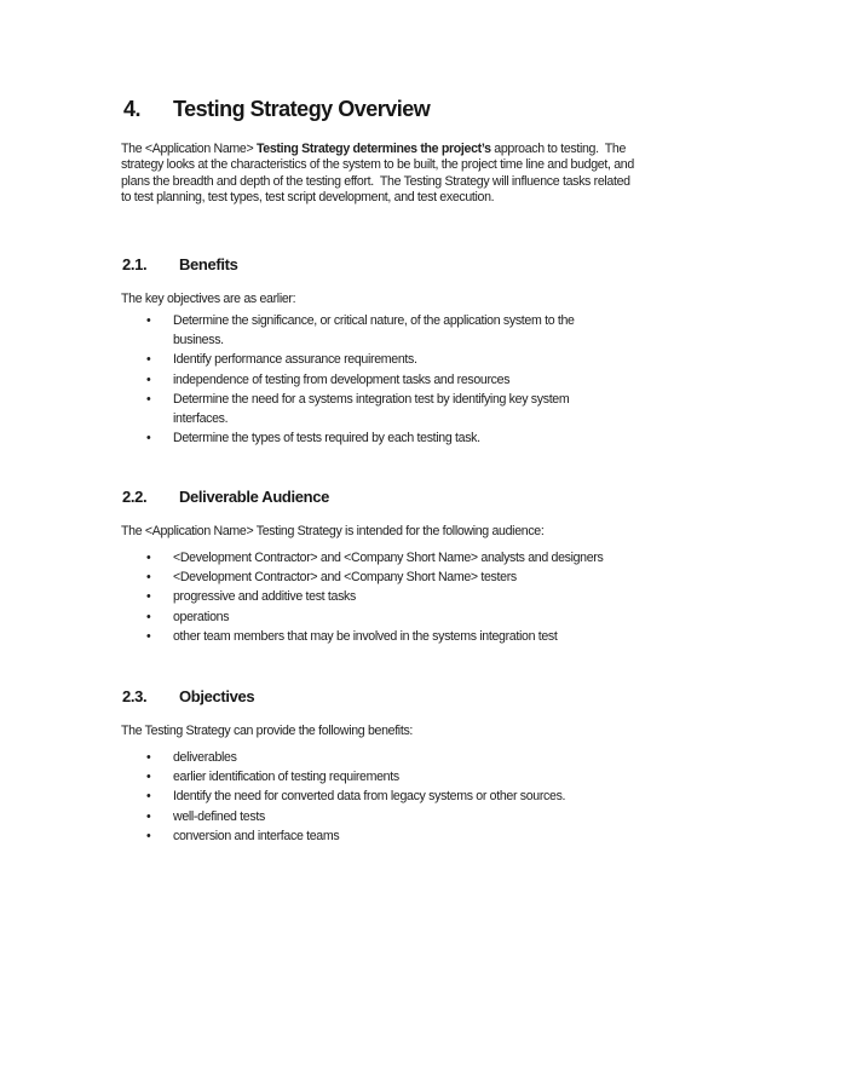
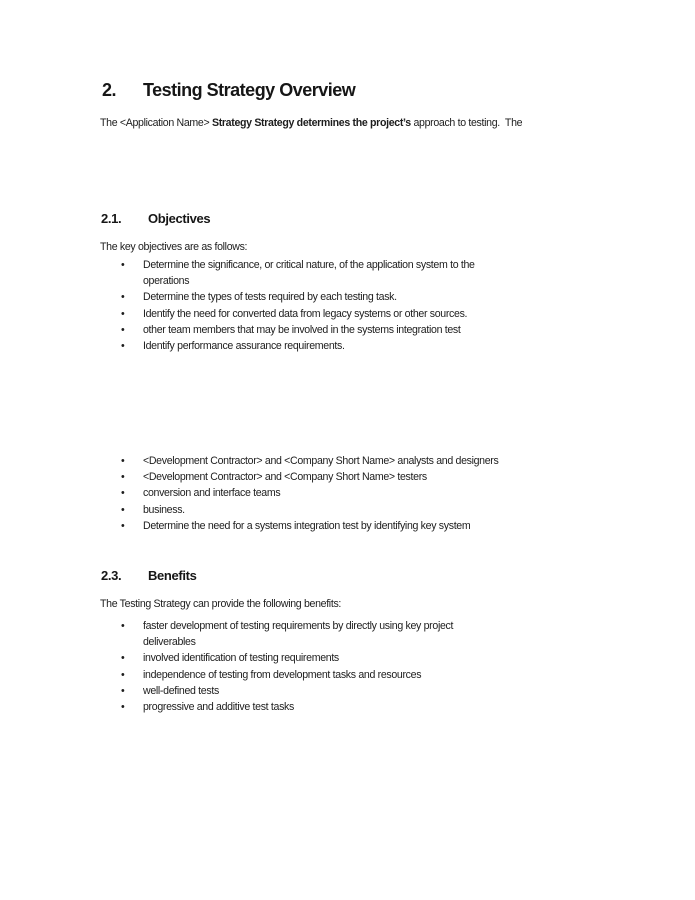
- 4. Testing Strategy Overview
+ 2. Testing Strategy Overview
- The <Application Name> Testing Strategy determines the project’s approach to testing. The
+ The <Application Name> Strategy Strategy determines the project’s approach to testing. The
- strategy looks at the characteristics of the system to be built, the project time line and budget, and
- plans the breadth and depth of the testing effort. The Testing Strategy will influence tasks related
- to test planning, test types, test script development, and test execution.
- 2.1. Benefits
+ 2.1. Objectives
- The key objectives are as earlier:
+ The key objectives are as follows:
  •
  Determine the significance, or critical nature, of the application system to the
- business.
+ operations
  •
- Identify performance assurance requirements.
+ Determine the types of tests required by each testing task.
  •
- independence of testing from development tasks and resources
+ Identify the need for converted data from legacy systems or other sources.
  •
- Determine the need for a systems integration test by identifying key system
+ other team members that may be involved in the systems integration test
- interfaces.
  •
- Determine the types of tests required by each testing task.
+ Identify performance assurance requirements.
- 2.2. Deliverable Audience
- The <Application Name> Testing Strategy is intended for the following audience:
  •
  <Development Contractor> and <Company Short Name> analysts and designers
  •
  <Development Contractor> and <Company Short Name> testers
  •
- progressive and additive test tasks
+ conversion and interface teams
  •
- operations
+ business.
  •
- other team members that may be involved in the systems integration test
+ Determine the need for a systems integration test by identifying key system
- 2.3. Objectives
+ 2.3. Benefits
  The Testing Strategy can provide the following benefits:
  •
+ faster development of testing requirements by directly using key project
  deliverables
  •
- earlier identification of testing requirements
+ involved identification of testing requirements
  •
- Identify the need for converted data from legacy systems or other sources.
+ independence of testing from development tasks and resources
  •
  well-defined tests
  •
- conversion and interface teams
+ progressive and additive test tasks
